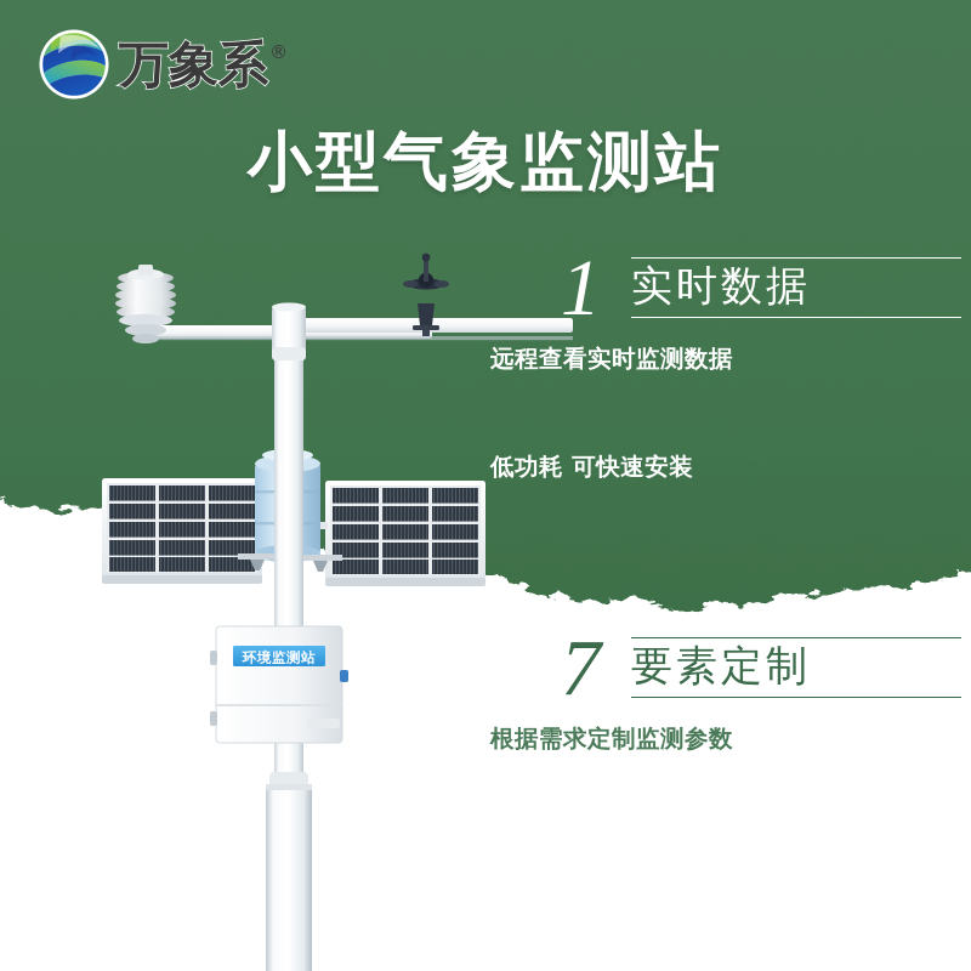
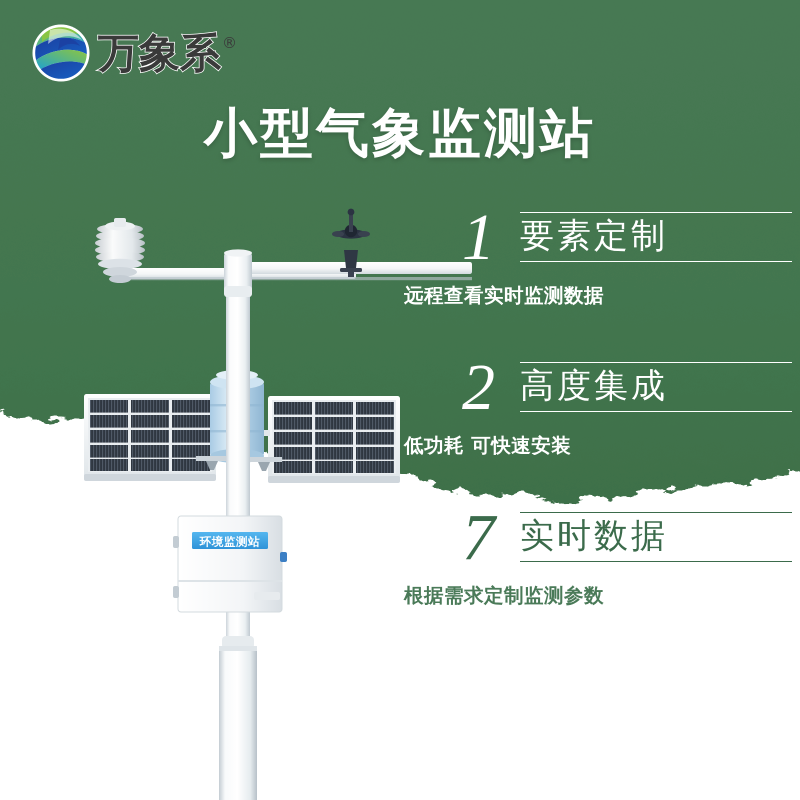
  万象系
  ®
  小型气象监测站
  环境监测站
  1
- 实时数据
+ 要素定制
  远程查看实时监测数据
+ 2
+ 高度集成
  低功耗 可快速安装
  7
- 要素定制
+ 实时数据
  根据需求定制监测参数
